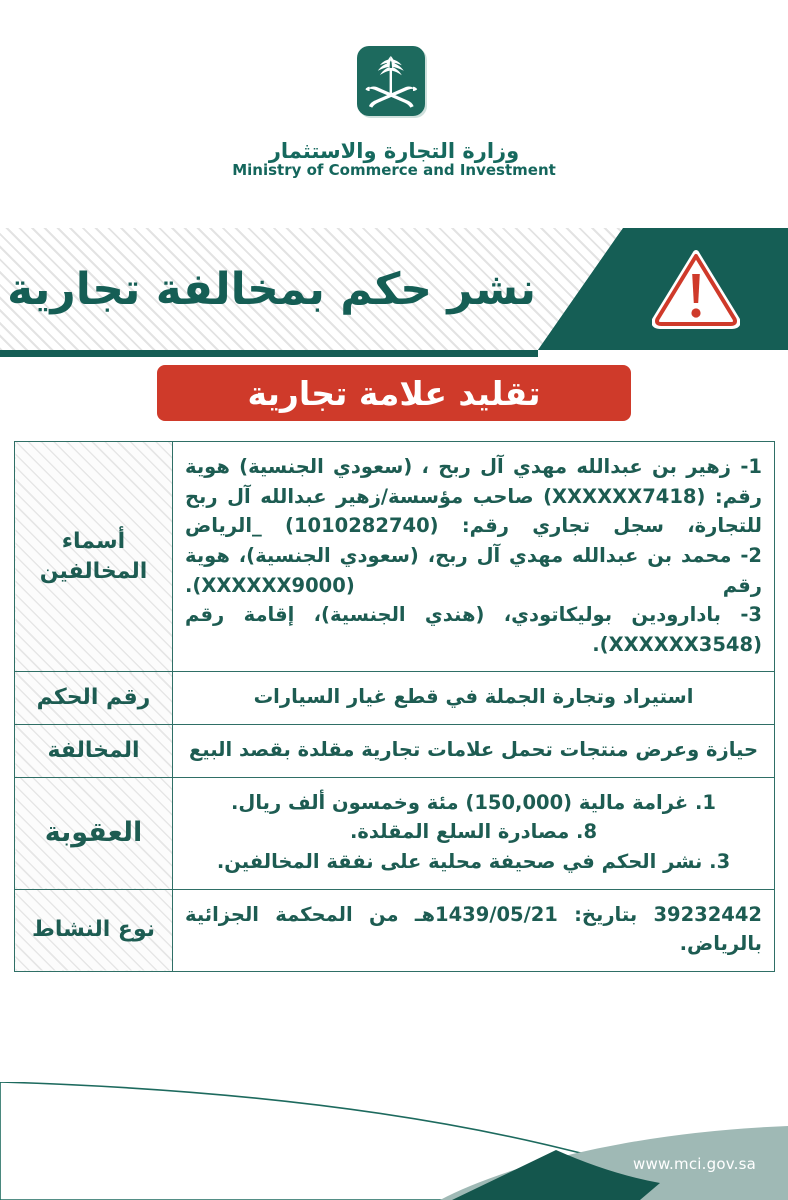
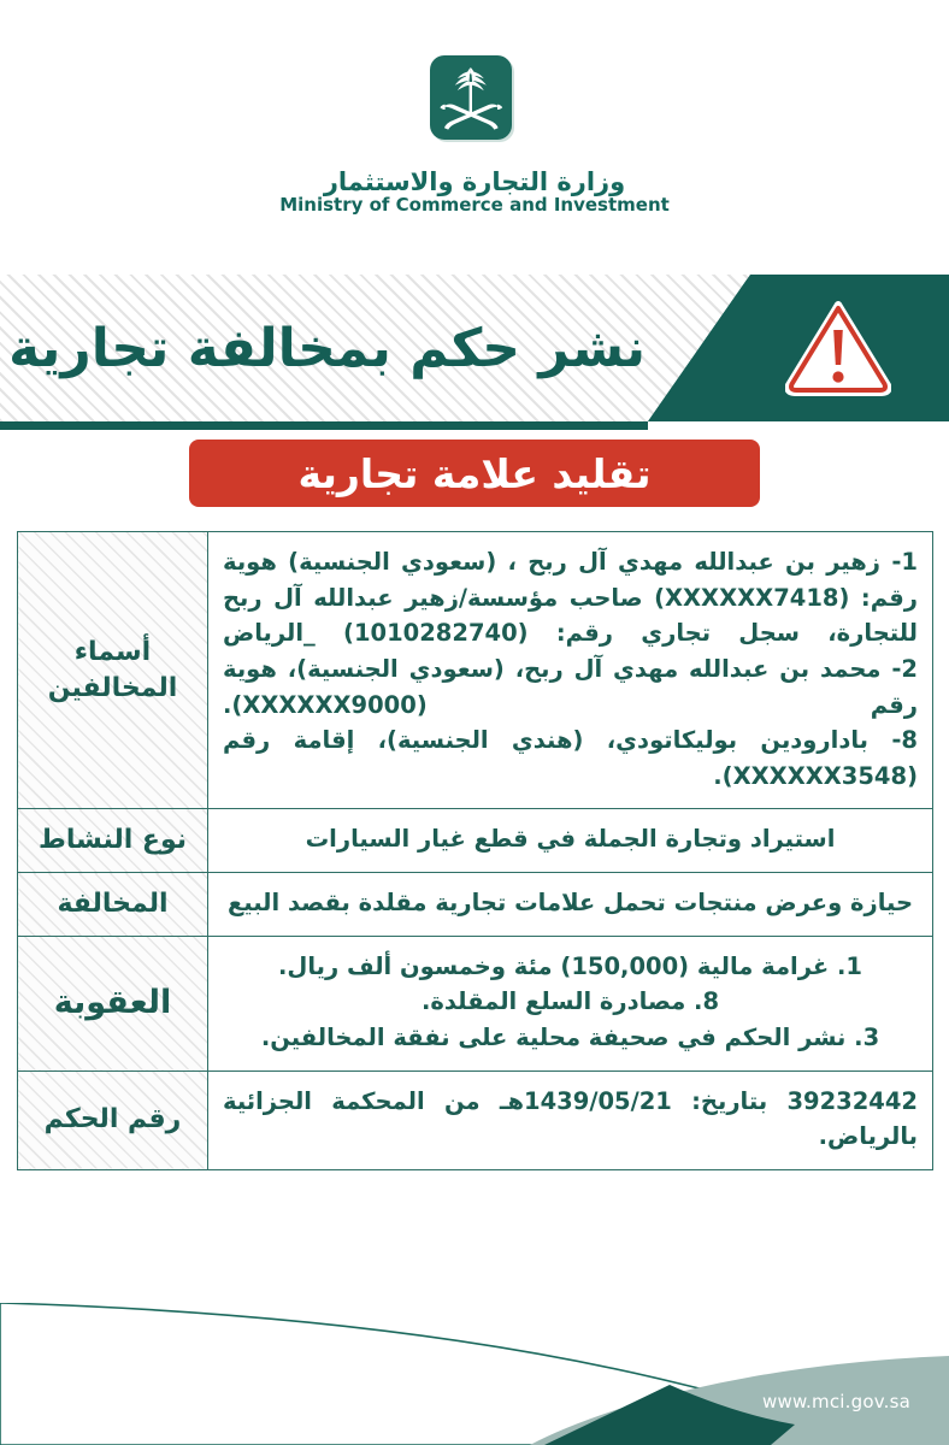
  وزارة التجارة والاستثمار
  Ministry of Commerce and Investment
  نشر حكم بمخالفة تجارية
  تقليد علامة تجارية
- 1- زهير بن عبدالله مهدي آل ربح ، (سعودي الجنسية) هوية رقم: (XXXXXX7418) صاحب مؤسسة/زهير عبدالله آل ربح للتجارة، سجل تجاري رقم: (1010282740) _الرياض 2- محمد بن عبدالله مهدي آل ربح، (سعودي الجنسية)، هوية رقم (XXXXXX9000). 3- بادارودين بوليكاتودي، (هندي الجنسية)، إقامة رقم (XXXXXX3548).	أسماء المخالفين
+ 1- زهير بن عبدالله مهدي آل ربح ، (سعودي الجنسية) هوية رقم: (XXXXXX7418) صاحب مؤسسة/زهير عبدالله آل ربح للتجارة، سجل تجاري رقم: (1010282740) _الرياض 2- محمد بن عبدالله مهدي آل ربح، (سعودي الجنسية)، هوية رقم (XXXXXX9000). 8- بادارودين بوليكاتودي، (هندي الجنسية)، إقامة رقم (XXXXXX3548).	أسماء المخالفين
- استيراد وتجارة الجملة في قطع غيار السيارات	رقم الحكم
+ استيراد وتجارة الجملة في قطع غيار السيارات	نوع النشاط
  حيازة وعرض منتجات تحمل علامات تجارية مقلدة بقصد البيع	المخالفة
  1. غرامة مالية (150,000) مئة وخمسون ألف ريال. 8. مصادرة السلع المقلدة. 3. نشر الحكم في صحيفة محلية على نفقة المخالفين.	العقوبة
- 39232442 بتاريخ: 1439/05/21هـ من المحكمة الجزائية بالرياض.	نوع النشاط
+ 39232442 بتاريخ: 1439/05/21هـ من المحكمة الجزائية بالرياض.	رقم الحكم
  www.mci.gov.sa
